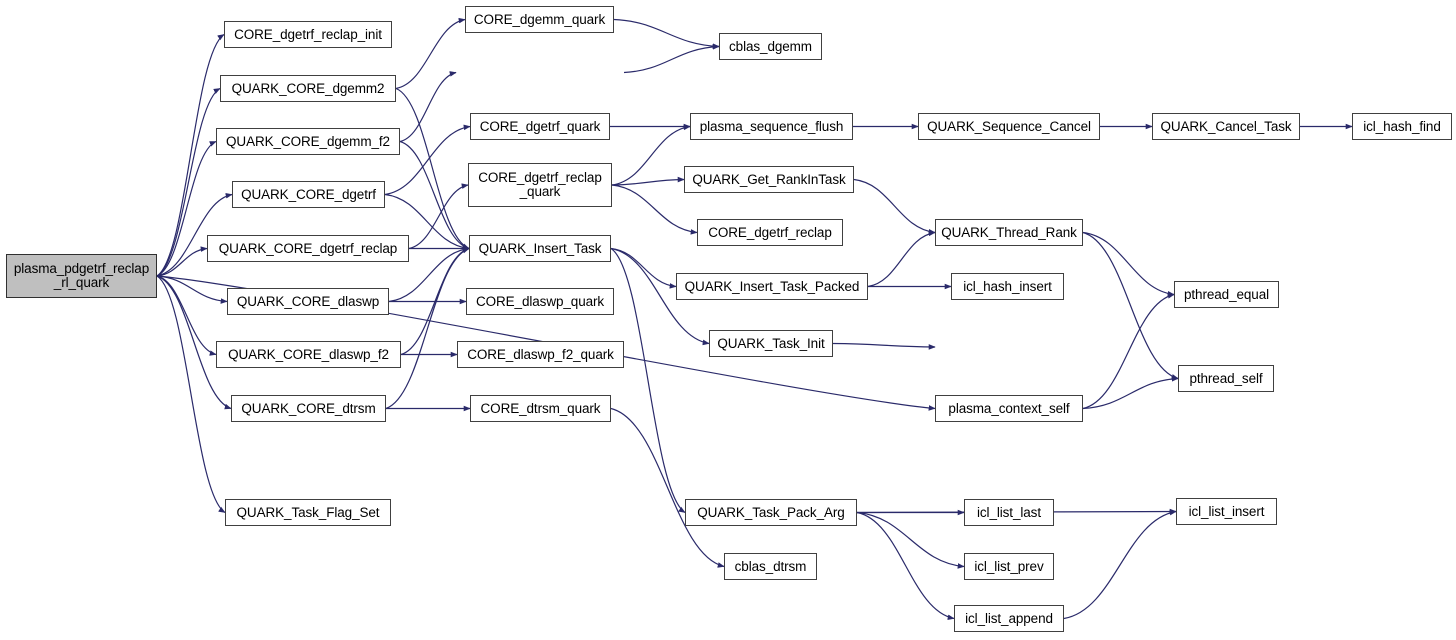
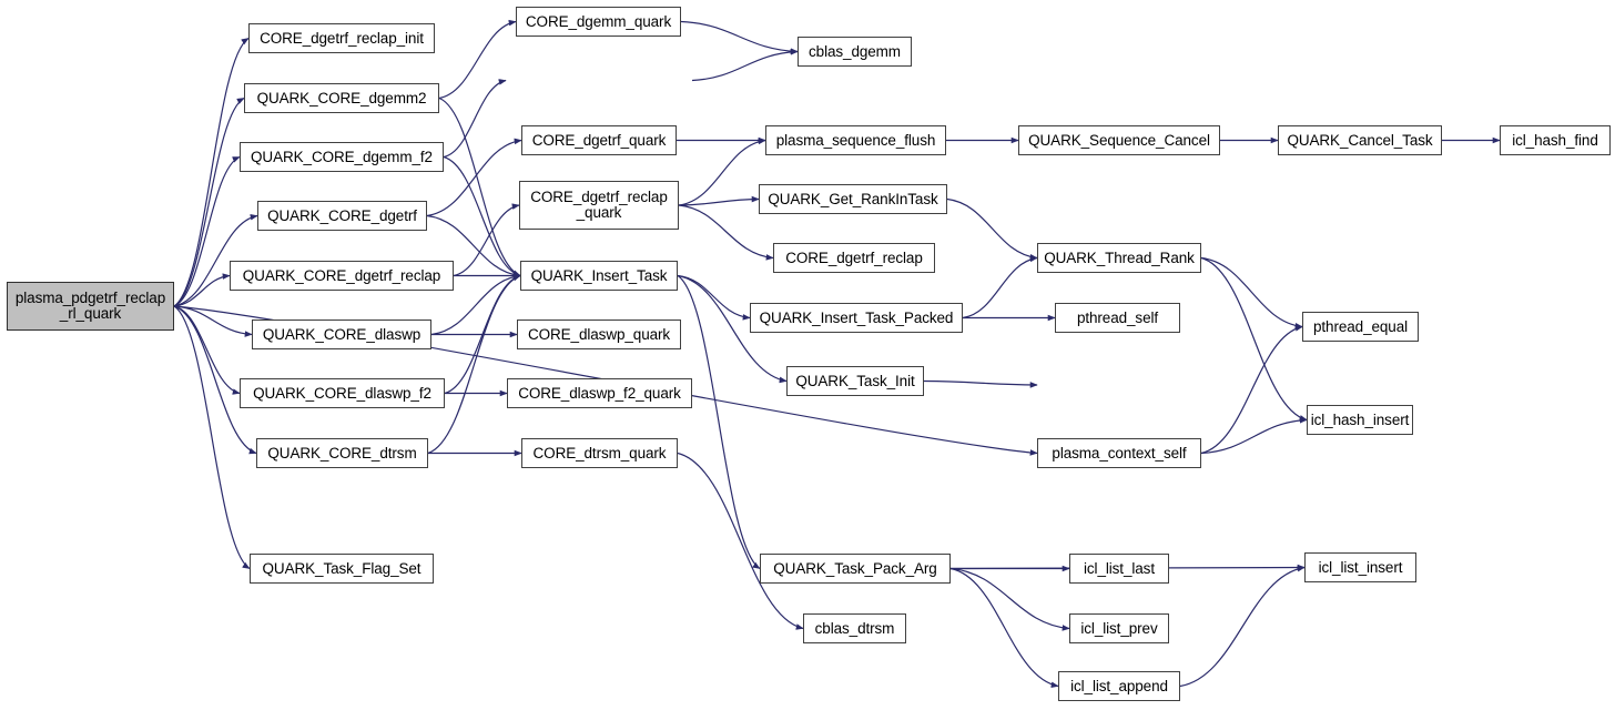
  plasma_pdgetrf_reclap
  _rl_quark
  CORE_dgetrf_reclap_init
  QUARK_CORE_dgemm2
  QUARK_CORE_dgemm_f2
  QUARK_CORE_dgetrf
  QUARK_CORE_dgetrf_reclap
  QUARK_CORE_dlaswp
  QUARK_CORE_dlaswp_f2
  QUARK_CORE_dtrsm
  QUARK_Task_Flag_Set
  CORE_dgemm_quark
  CORE_dgetrf_quark
  CORE_dgetrf_reclap
  _quark
  QUARK_Insert_Task
  CORE_dlaswp_quark
  CORE_dlaswp_f2_quark
  CORE_dtrsm_quark
  cblas_dgemm
  plasma_sequence_flush
  QUARK_Get_RankInTask
  CORE_dgetrf_reclap
  QUARK_Insert_Task_Packed
  QUARK_Task_Init
  QUARK_Task_Pack_Arg
  cblas_dtrsm
  QUARK_Sequence_Cancel
  QUARK_Thread_Rank
- icl_hash_insert
+ pthread_self
  plasma_context_self
  QUARK_Cancel_Task
  pthread_equal
- pthread_self
+ icl_hash_insert
  icl_list_last
  icl_list_prev
  icl_list_append
  icl_list_insert
  icl_hash_find
